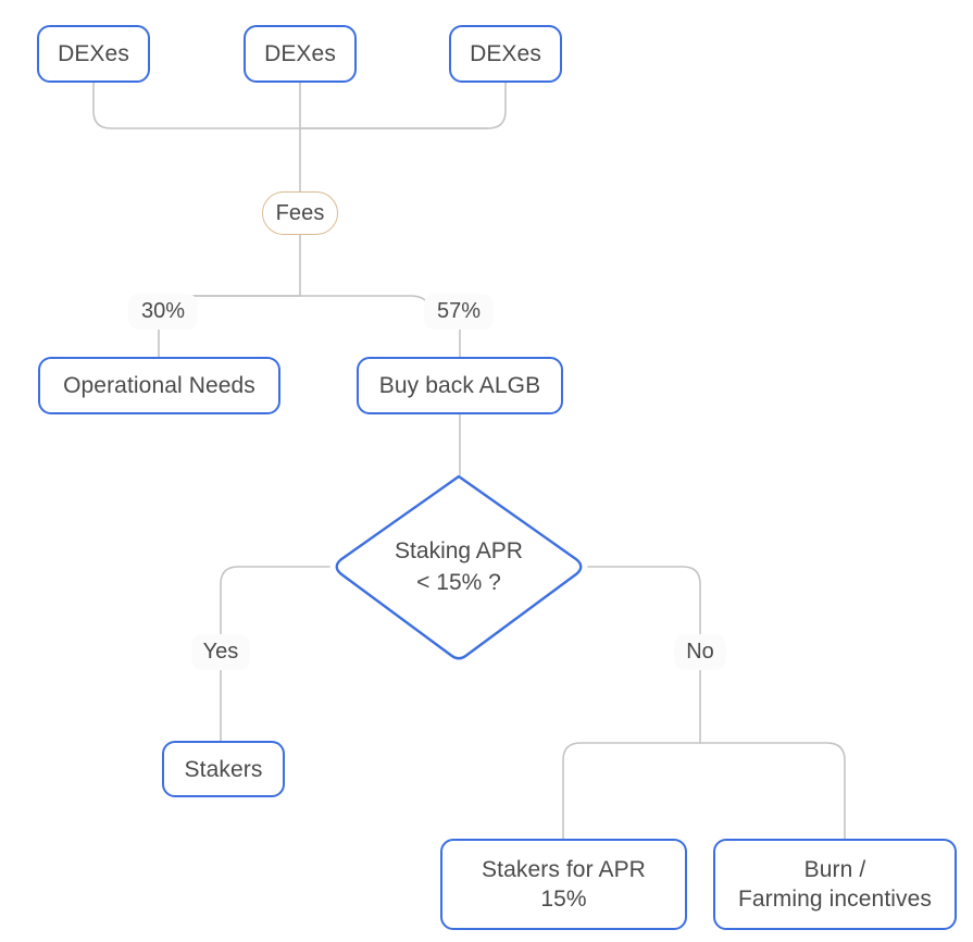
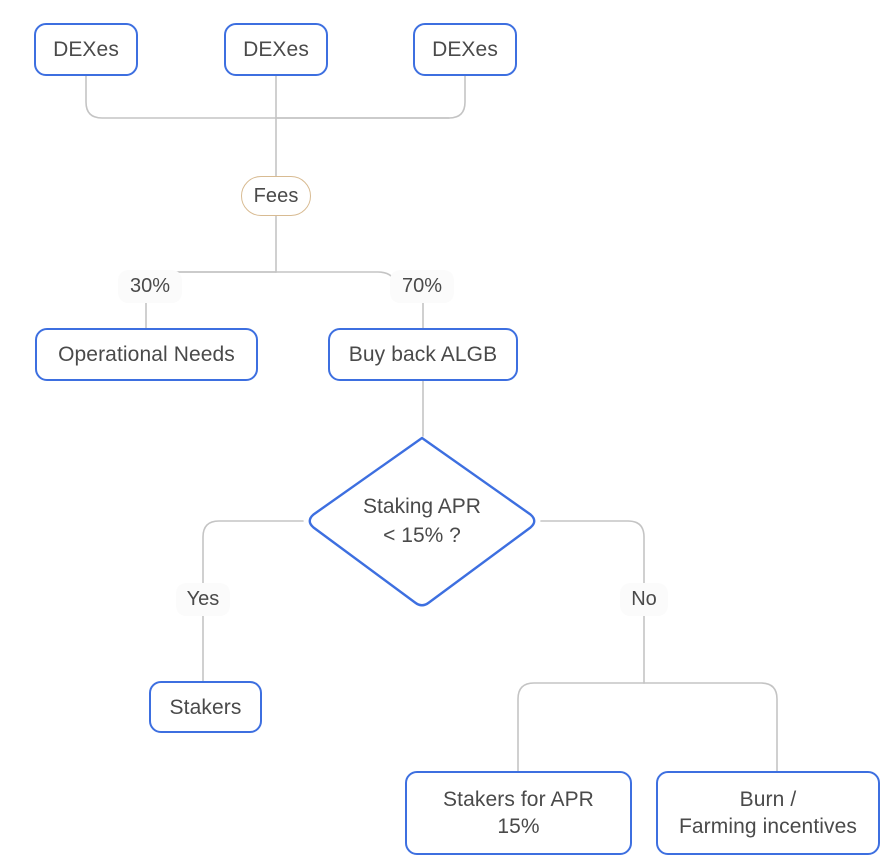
  DEXes
  DEXes
  DEXes
  Fees
  30%
- 57%
+ 70%
  Operational Needs
  Buy back ALGB
  Staking APR
  < 15% ?
  Yes
  No
  Stakers
  Stakers for APR
  15%
  Burn /
  Farming incentives
